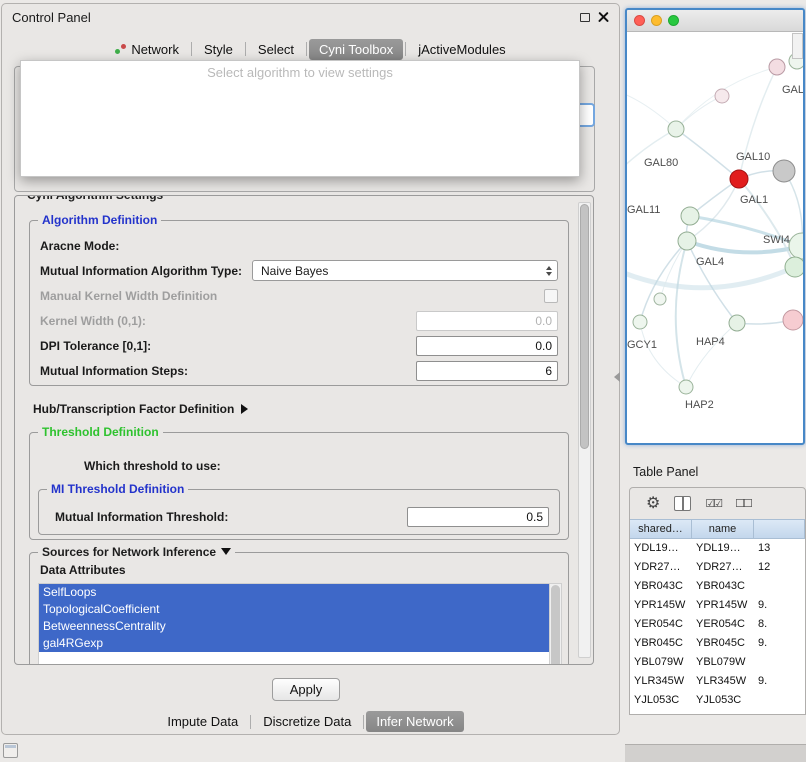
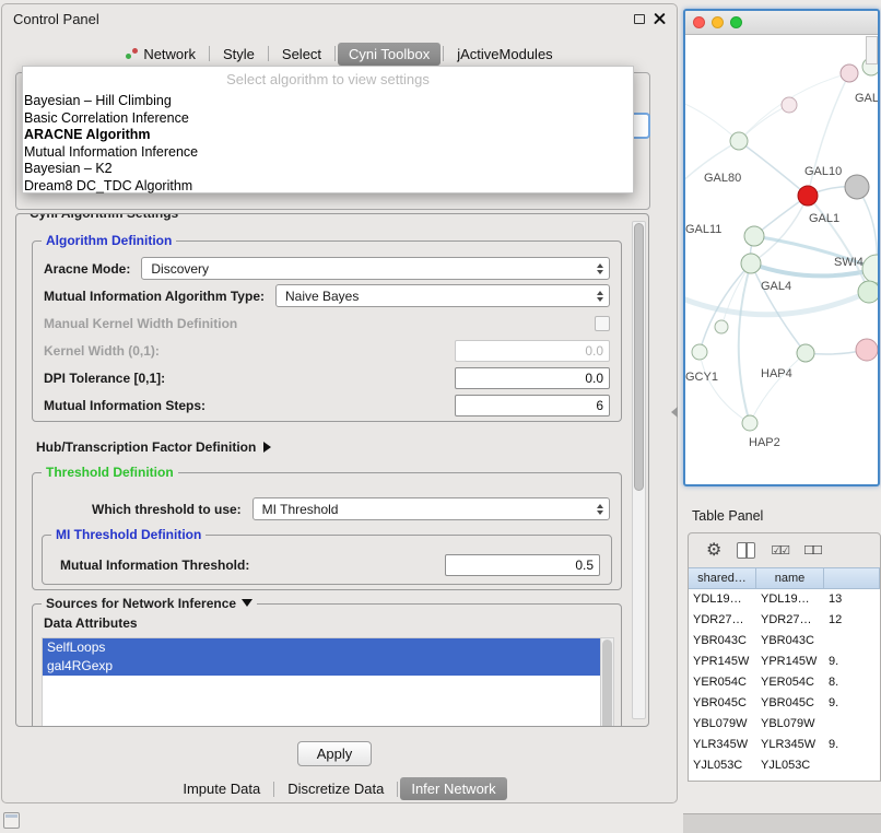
  Control Panel
  Network
  Style
  Select
  Cyni Toolbox
  jActiveModules
  Select algorithm to view settings
+ Bayesian – Hill Climbing
+ Basic Correlation Inference
+ ARACNE Algorithm
+ Mutual Information Inference
+ Bayesian – K2
+ Dream8 DC_TDC Algorithm
  Algorithm Definition
  Aracne Mode:
+ Discovery
  Mutual Information Algorithm Type:
  Naive Bayes
  Manual Kernel Width Definition
  Kernel Width (0,1):
  0.0
  DPI Tolerance [0,1]:
  0.0
  Mutual Information Steps:
  6
  Hub/Transcription Factor Definition
  Threshold Definition
  Which threshold to use:
+ MI Threshold
  MI Threshold Definition
  Mutual Information Threshold:
  0.5
  Sources for Network Inference
  Data Attributes
  SelfLoops
- TopologicalCoefficient
- BetweennessCentrality
  gal4RGexp
  Apply
  Impute Data
  Discretize Data
  Infer Network
  GAL80
  GAL10
  GAL11
  GAL1
  SWI4
  GAL4
  GCY1
  HAP4
  HAP2
  GAL
  Table Panel
  ⚙
  ☑☑
  ☐☐
  shared…
  name
  YDL19…
  YDL19…
  13
  YDR27…
  YDR27…
  12
  YBR043C
  YBR043C
  YPR145W
  YPR145W
  9.
  YER054C
  YER054C
  8.
  YBR045C
  YBR045C
  9.
  YBL079W
  YBL079W
  YLR345W
  YLR345W
  9.
  YJL053C
  YJL053C
